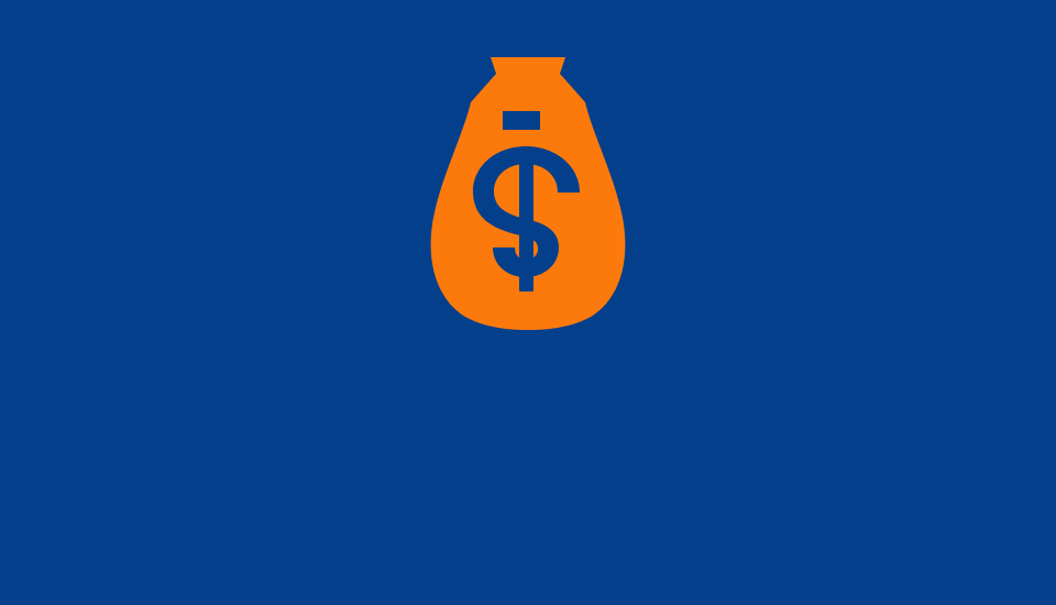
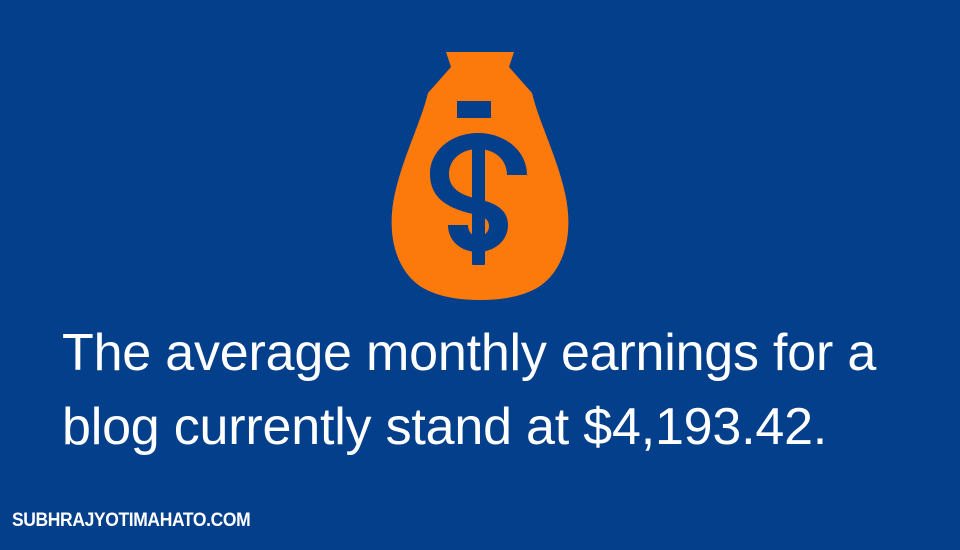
+ The average monthly earnings for a
+ blog currently stand at $4,193.42.
+ SUBHRAJYOTIMAHATO.COM
